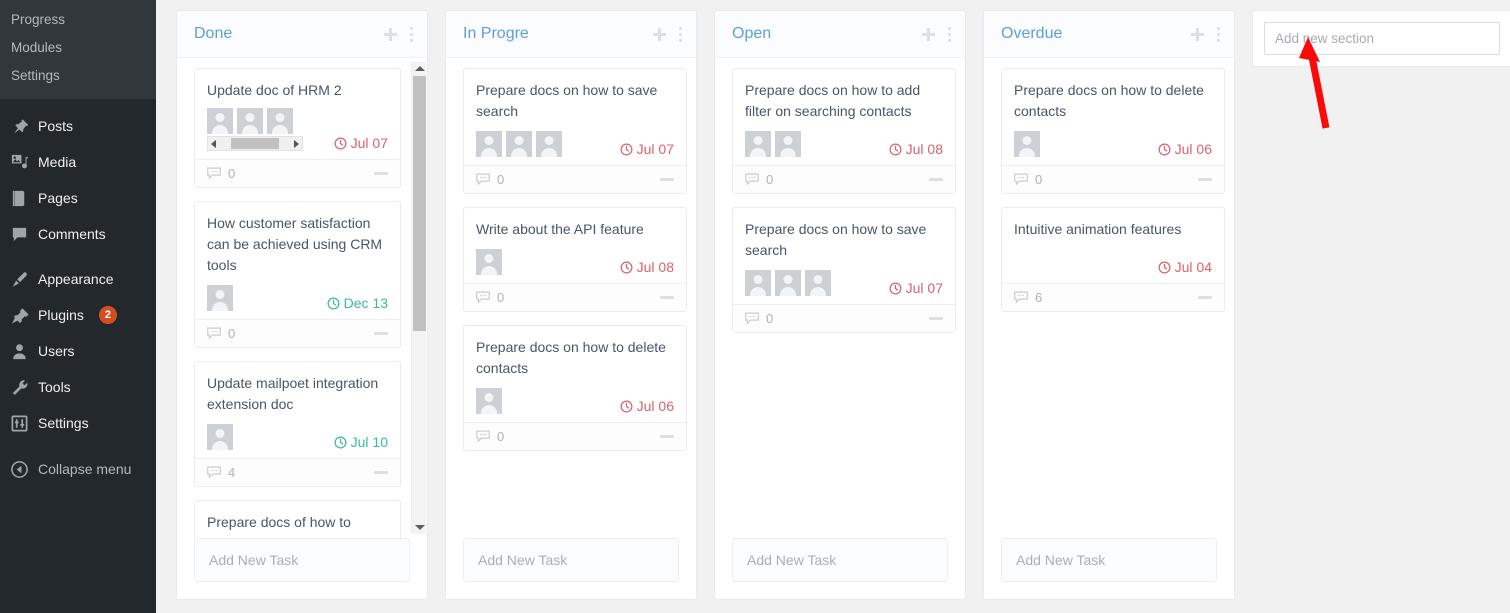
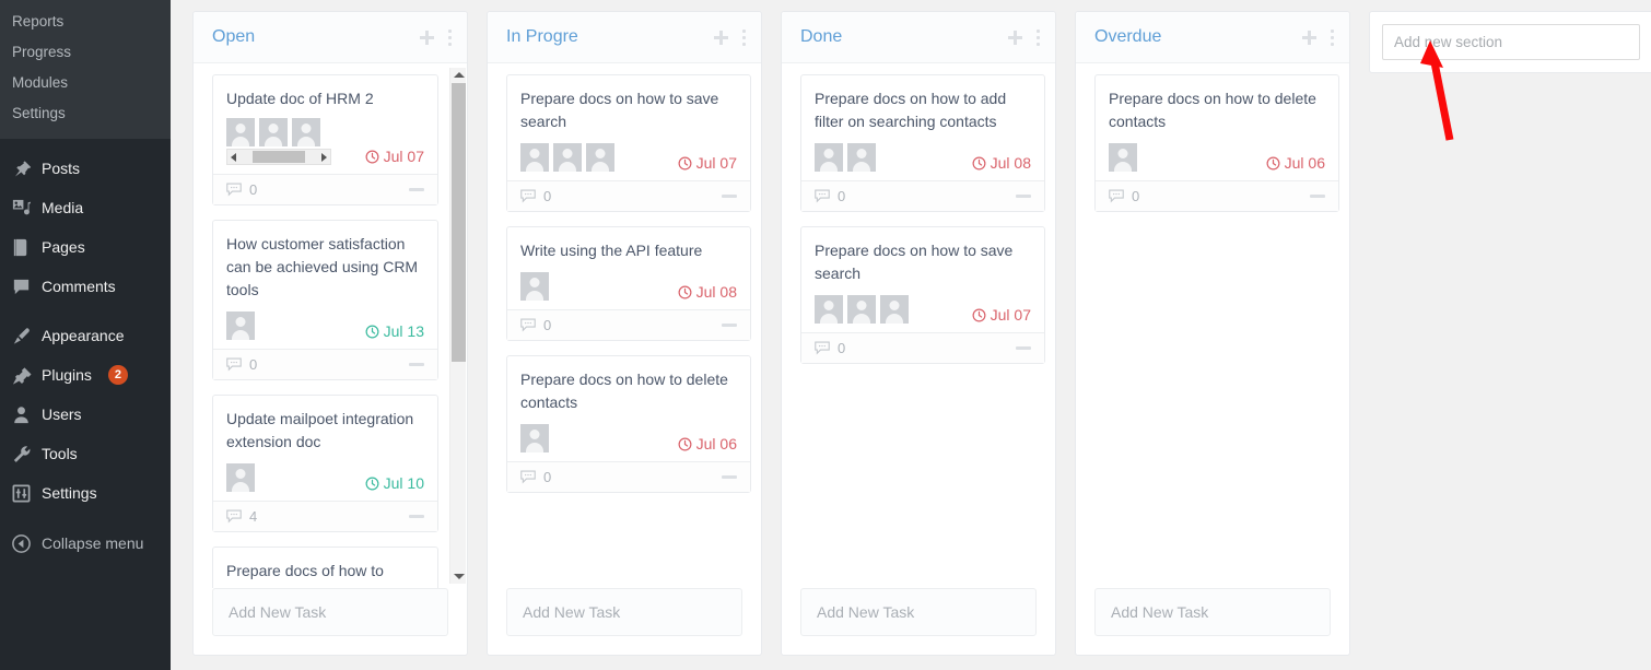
+ Reports
  Progress
  Modules
  Settings
  Posts
  Media
  Pages
  Comments
  Appearance
  Plugins
  2
  Users
  Tools
  Settings
  Collapse menu
- Done
+ Open
  Update doc of HRM 2
  Jul 07
  0
  How customer satisfaction can be achieved using CRM tools
- Dec 13
+ Jul 13
  0
  Update mailpoet integration extension doc
  Jul 10
  4
  Add New Task
  In Progre
  Prepare docs on how to save search
  Jul 07
  0
- Write about the API feature
+ Write using the API feature
  Jul 08
  0
  Prepare docs on how to delete contacts
  Jul 06
  0
  Add New Task
- Open
+ Done
  Prepare docs on how to add filter on searching contacts
  Jul 08
  0
  Prepare docs on how to save search
  Jul 07
  0
  Add New Task
  Overdue
  Prepare docs on how to delete contacts
  Jul 06
  0
- Intuitive animation features
- Jul 04
- 6
  Add New Task
  Add new section
